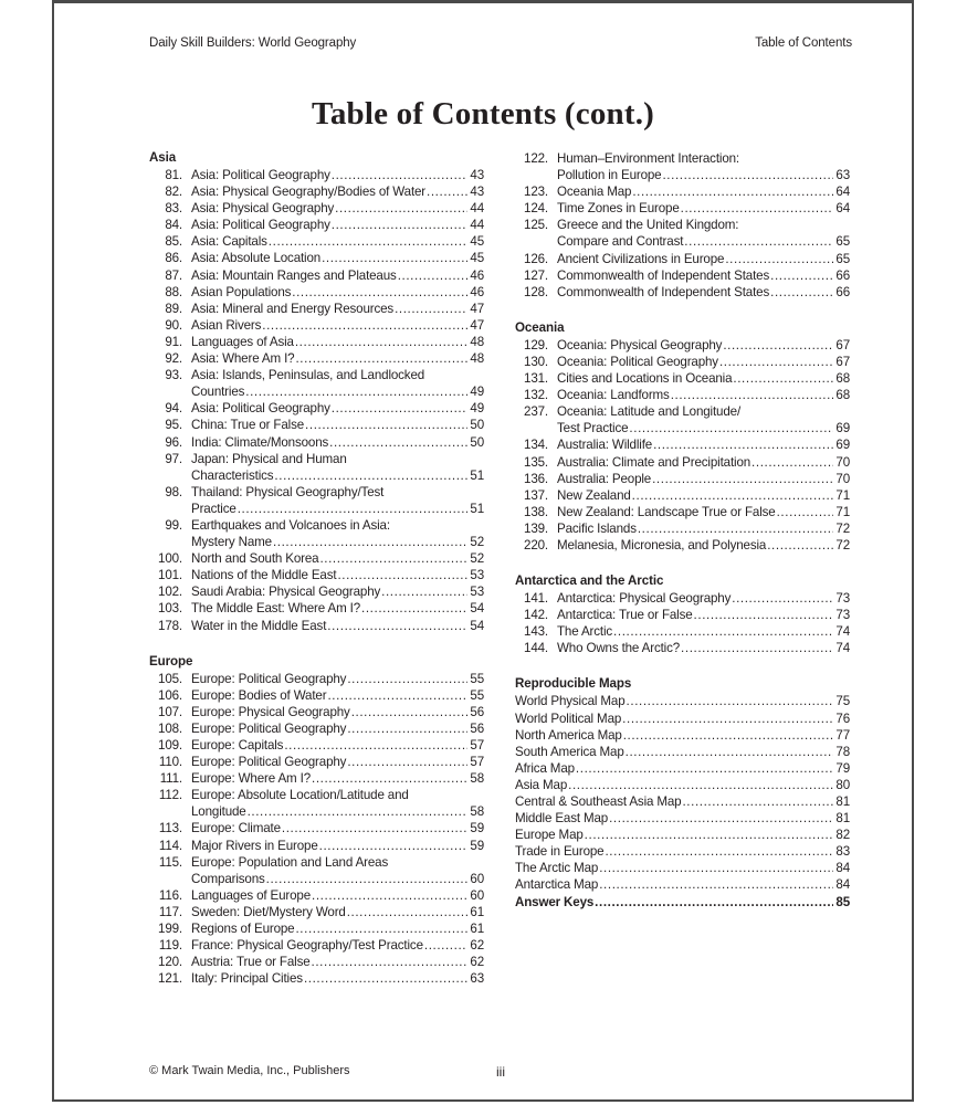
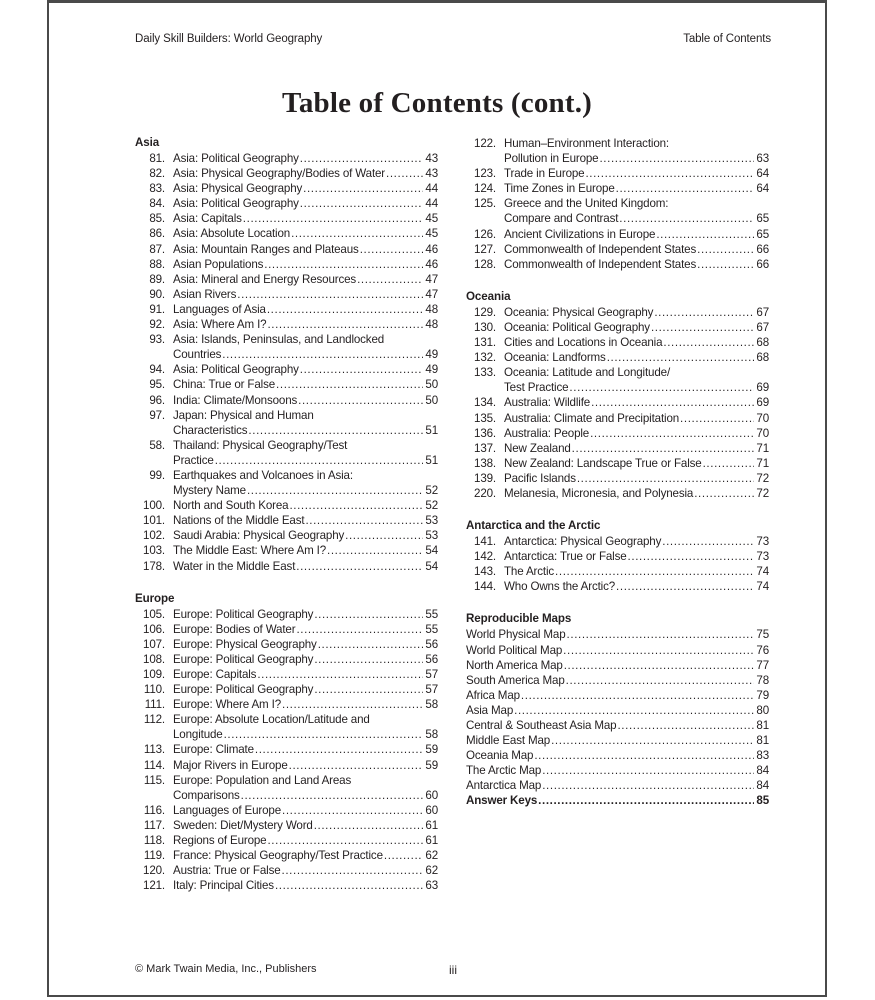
  Daily Skill Builders: World Geography
  Table of Contents
  Table of Contents (cont.)
  Asia
  81.
  Asia: Political Geography
  43
  82.
  Asia: Physical Geography/Bodies of Water
  43
  83.
  Asia: Physical Geography
  44
  84.
  Asia: Political Geography
  44
  85.
  Asia: Capitals
  45
  86.
  Asia: Absolute Location
  45
  87.
  Asia: Mountain Ranges and Plateaus
  46
  88.
  Asian Populations
  46
  89.
  Asia: Mineral and Energy Resources
  47
  90.
  Asian Rivers
  47
  91.
  Languages of Asia
  48
  92.
  Asia: Where Am I?
  48
  93.
  Asia: Islands, Peninsulas, and Landlocked
  Countries
  49
  94.
  Asia: Political Geography
  49
  95.
  China: True or False
  50
  96.
  India: Climate/Monsoons
  50
  97.
  Japan: Physical and Human
  Characteristics
  51
- 98.
+ 58.
  Thailand: Physical Geography/Test
  Practice
  51
  99.
  Earthquakes and Volcanoes in Asia:
  Mystery Name
  52
  100.
  North and South Korea
  52
  101.
  Nations of the Middle East
  53
  102.
  Saudi Arabia: Physical Geography
  53
  103.
  The Middle East: Where Am I?
  54
  178.
  Water in the Middle East
  54
  Europe
  105.
  Europe: Political Geography
  55
  106.
  Europe: Bodies of Water
  55
  107.
  Europe: Physical Geography
  56
  108.
  Europe: Political Geography
  56
  109.
  Europe: Capitals
  57
  110.
  Europe: Political Geography
  57
  111.
  Europe: Where Am I?
  58
  112.
  Europe: Absolute Location/Latitude and
  Longitude
  58
  113.
  Europe: Climate
  59
  114.
  Major Rivers in Europe
  59
  115.
  Europe: Population and Land Areas
  Comparisons
  60
  116.
  Languages of Europe
  60
  117.
  Sweden: Diet/Mystery Word
  61
- 199.
+ 118.
  Regions of Europe
  61
  119.
  France: Physical Geography/Test Practice
  62
  120.
  Austria: True or False
  62
  121.
  Italy: Principal Cities
  63
  122.
  Human–Environment Interaction:
  Pollution in Europe
  63
  123.
- Oceania Map
+ Trade in Europe
  64
  124.
  Time Zones in Europe
  64
  125.
  Greece and the United Kingdom:
  Compare and Contrast
  65
  126.
  Ancient Civilizations in Europe
  65
  127.
  Commonwealth of Independent States
  66
  128.
  Commonwealth of Independent States
  66
  Oceania
  129.
  Oceania: Physical Geography
  67
  130.
  Oceania: Political Geography
  67
  131.
  Cities and Locations in Oceania
  68
  132.
  Oceania: Landforms
  68
- 237.
+ 133.
  Oceania: Latitude and Longitude/
  Test Practice
  69
  134.
  Australia: Wildlife
  69
  135.
  Australia: Climate and Precipitation
  70
  136.
  Australia: People
  70
  137.
  New Zealand
  71
  138.
  New Zealand: Landscape True or False
  71
  139.
  Pacific Islands
  72
  220.
  Melanesia, Micronesia, and Polynesia
  72
  Antarctica and the Arctic
  141.
  Antarctica: Physical Geography
  73
  142.
  Antarctica: True or False
  73
  143.
  The Arctic
  74
  144.
  Who Owns the Arctic?
  74
  Reproducible Maps
  World Physical Map
  75
  World Political Map
  76
  North America Map
  77
  South America Map
  78
  Africa Map
  79
  Asia Map
  80
  Central & Southeast Asia Map
  81
  Middle East Map
  81
- Europe Map
- 82
- Trade in Europe
+ Oceania Map
  83
  The Arctic Map
  84
  Antarctica Map
  84
  Answer Keys
  85
  © Mark Twain Media, Inc., Publishers
  iii
